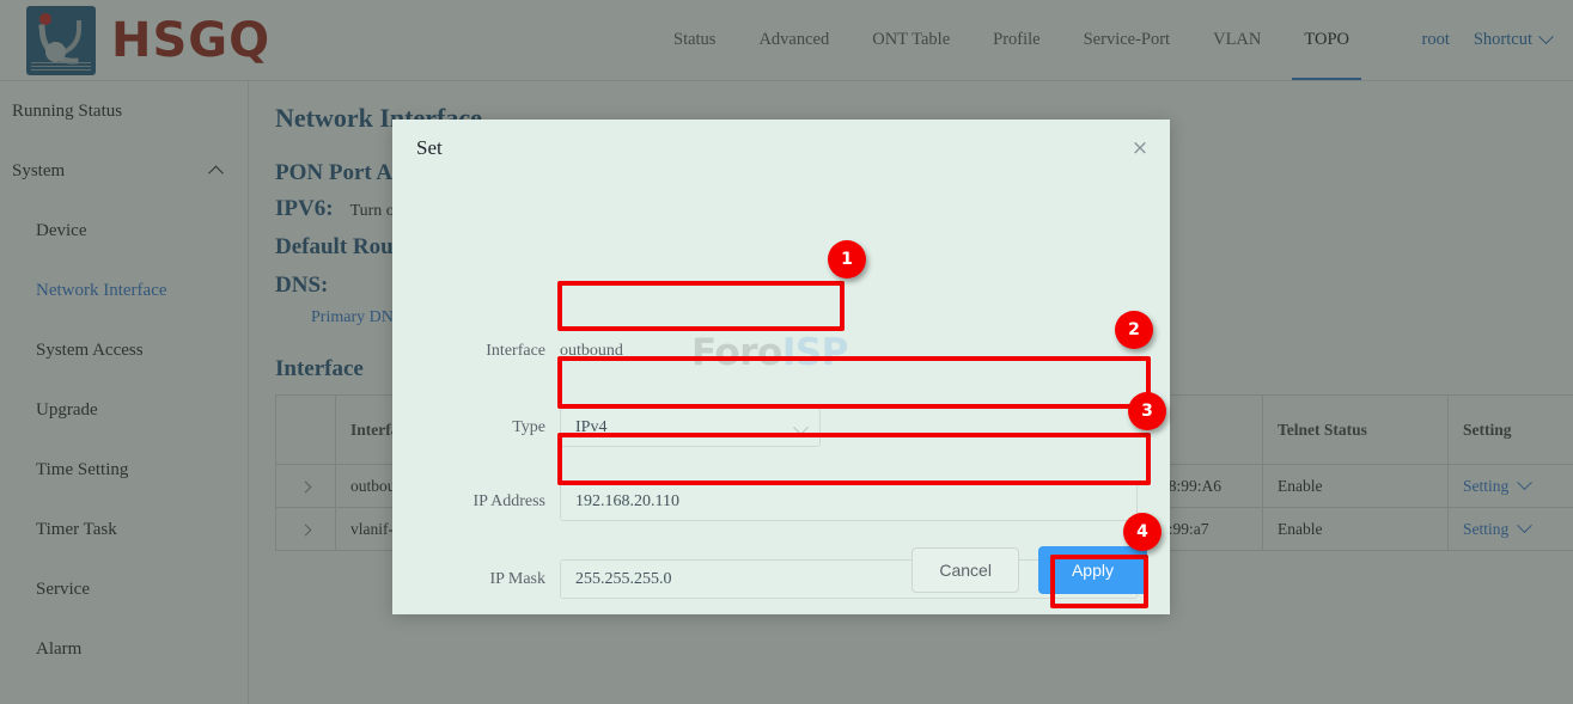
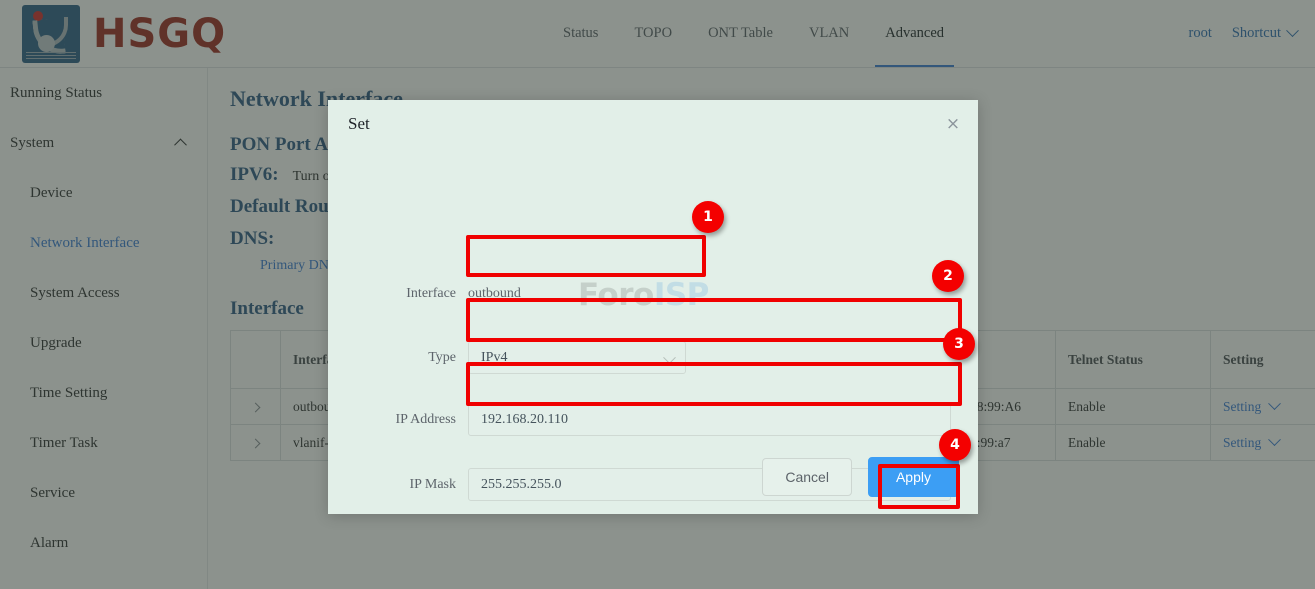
  HSGQ
  Status
- Advanced
+ TOPO
  ONT Table
- Profile
- Service-Port
  VLAN
- TOPO
+ Advanced
  root
  Shortcut
  Running Status
  System
  Device
  Network Interface
  System Access
  Upgrade
  Time Setting
  Timer Task
  Service
  Alarm
  Network Interface
  IPV6:
  Turn o
  Default Rou
  DNS:
  Primary DN
  Interface
  Set
  ×
  Interface
  outbound
  Type
  IPv4
  IP Address
  192.168.20.110
  IP Mask
  255.255.255.0
  Cancel
  Apply
  ForoISP
  1
  2
  3
  4
